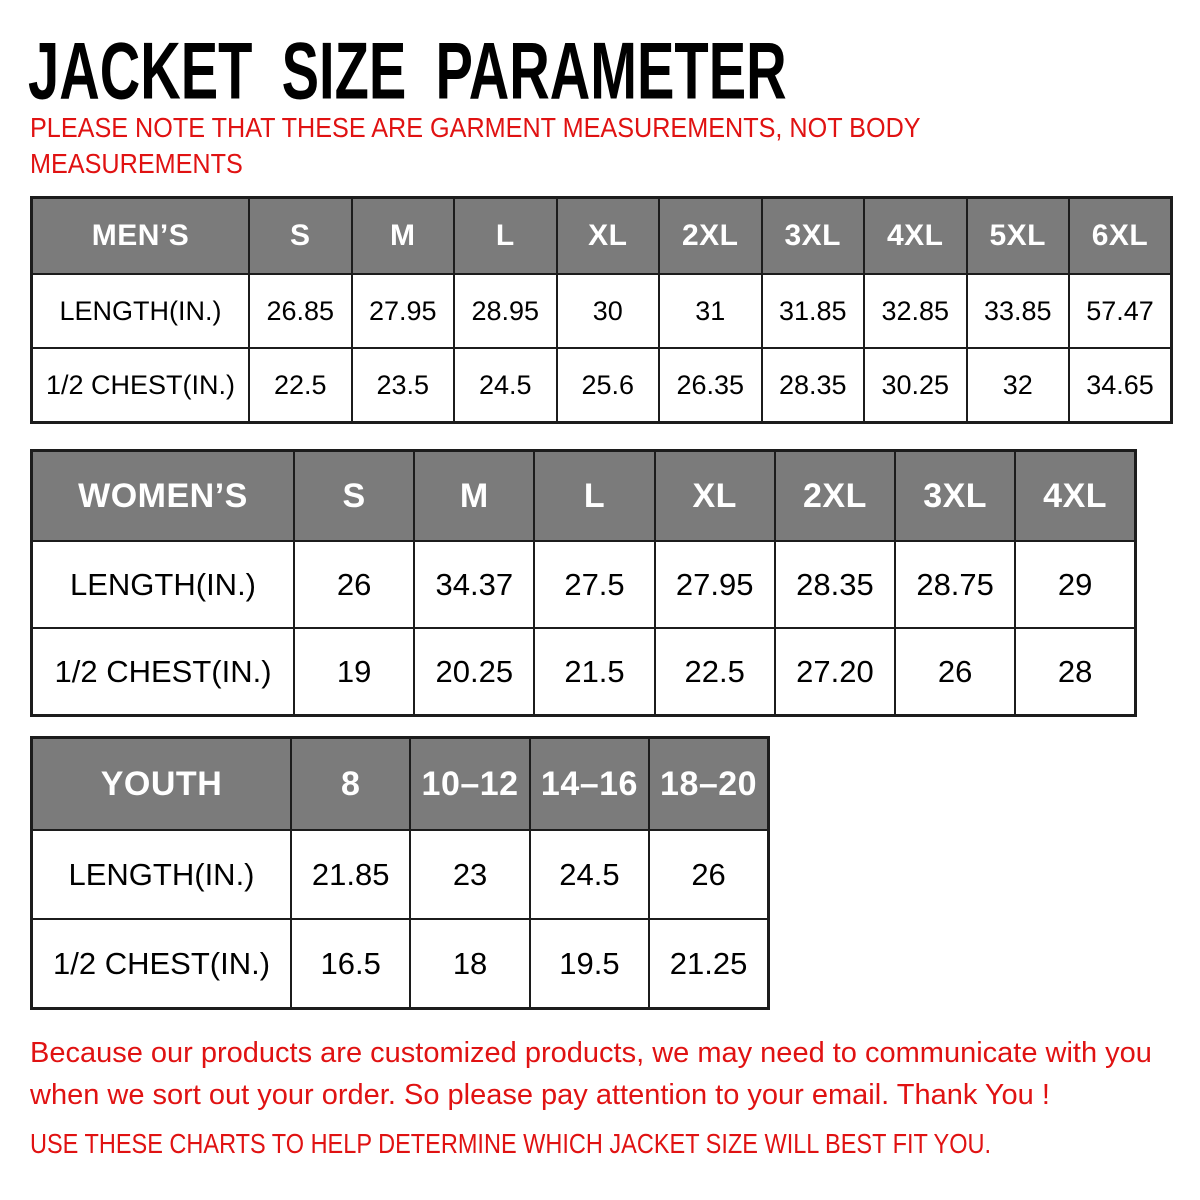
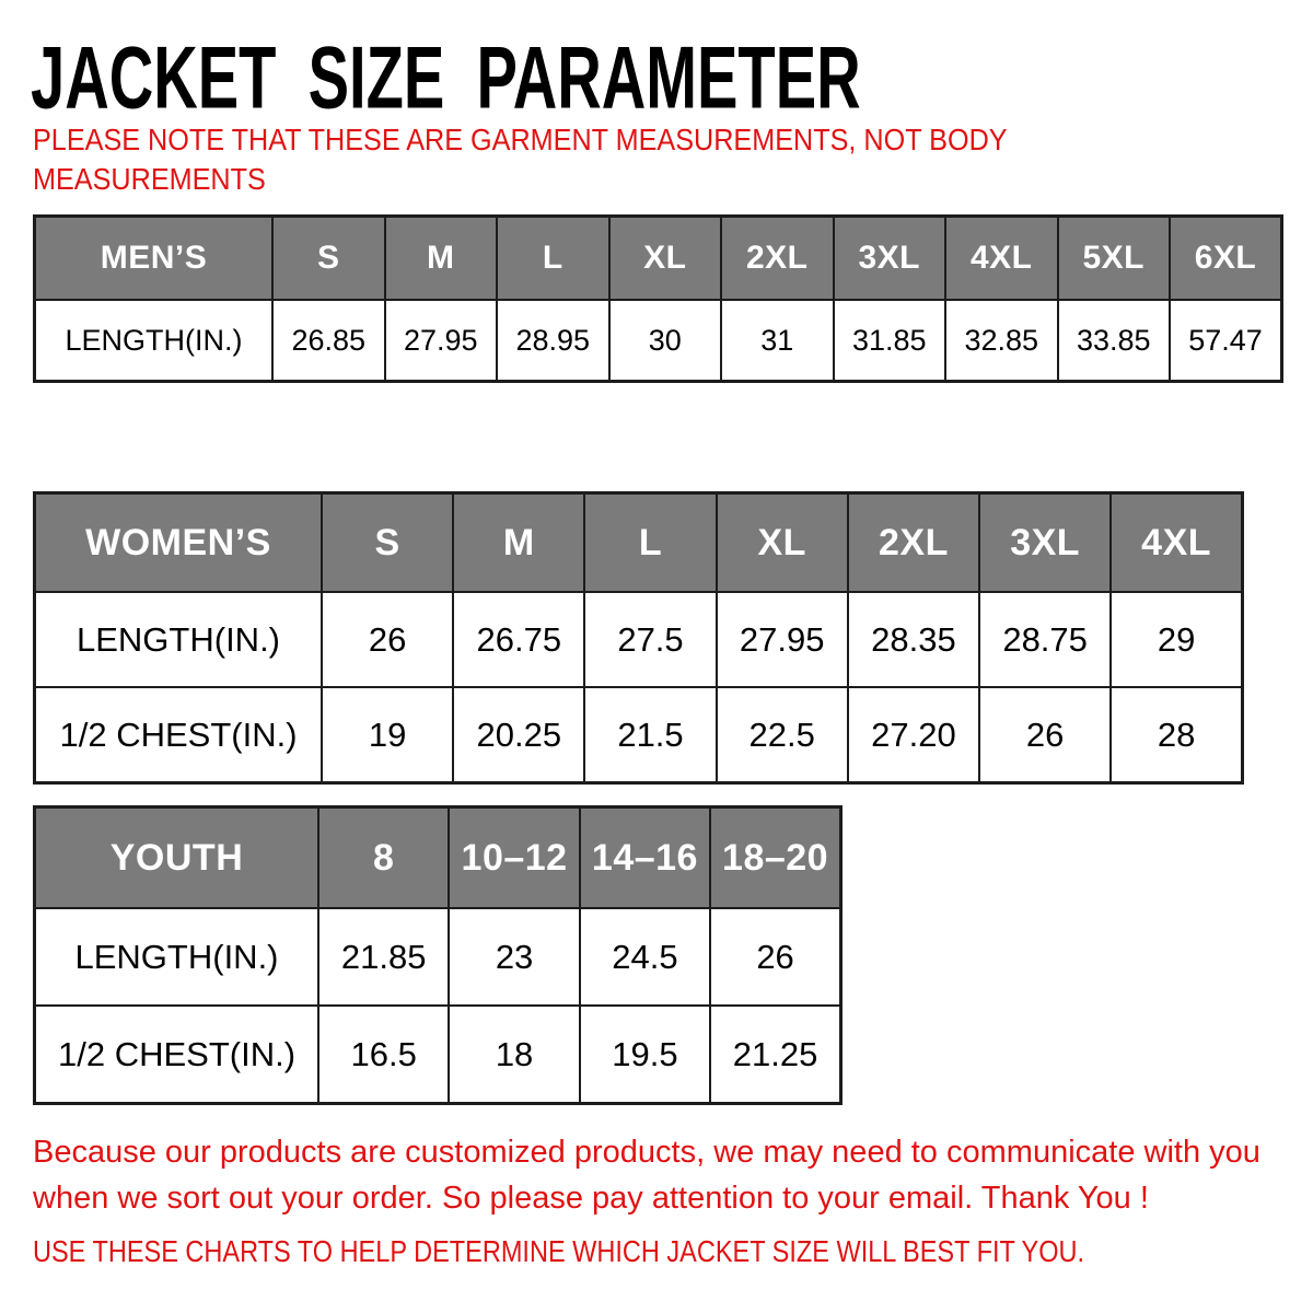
  JACKET SIZE PARAMETER
  PLEASE NOTE THAT THESE ARE GARMENT MEASUREMENTS, NOT BODY MEASUREMENTS
  MEN’S	S	M	L	XL	2XL	3XL	4XL	5XL	6XL
  LENGTH(IN.)	26.85	27.95	28.95	30	31	31.85	32.85	33.85	57.47
- 1/2 CHEST(IN.)	22.5	23.5	24.5	25.6	26.35	28.35	30.25	32	34.65
  WOMEN’S	S	M	L	XL	2XL	3XL	4XL
- LENGTH(IN.)	26	34.37	27.5	27.95	28.35	28.75	29
+ LENGTH(IN.)	26	26.75	27.5	27.95	28.35	28.75	29
  1/2 CHEST(IN.)	19	20.25	21.5	22.5	27.20	26	28
  YOUTH	8	10–12	14–16	18–20
  LENGTH(IN.)	21.85	23	24.5	26
  1/2 CHEST(IN.)	16.5	18	19.5	21.25
  Because our products are customized products, we may need to communicate with you when we sort out your order. So please pay attention to your email. Thank You !
  USE THESE CHARTS TO HELP DETERMINE WHICH JACKET SIZE WILL BEST FIT YOU.
